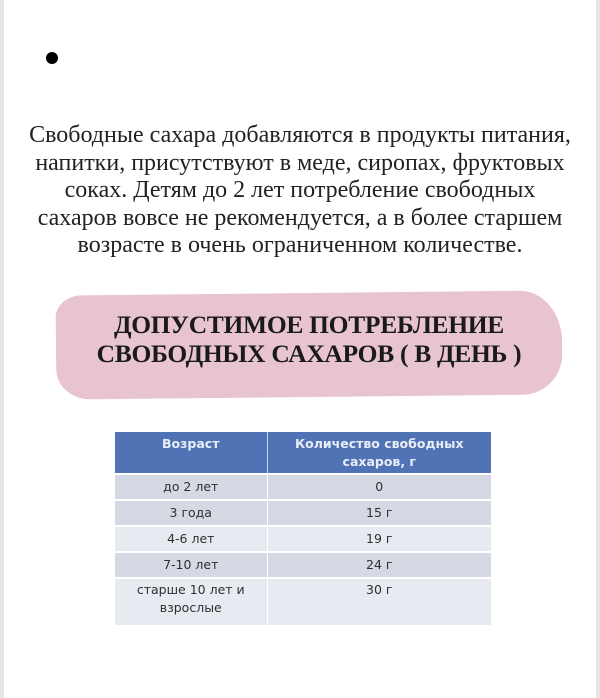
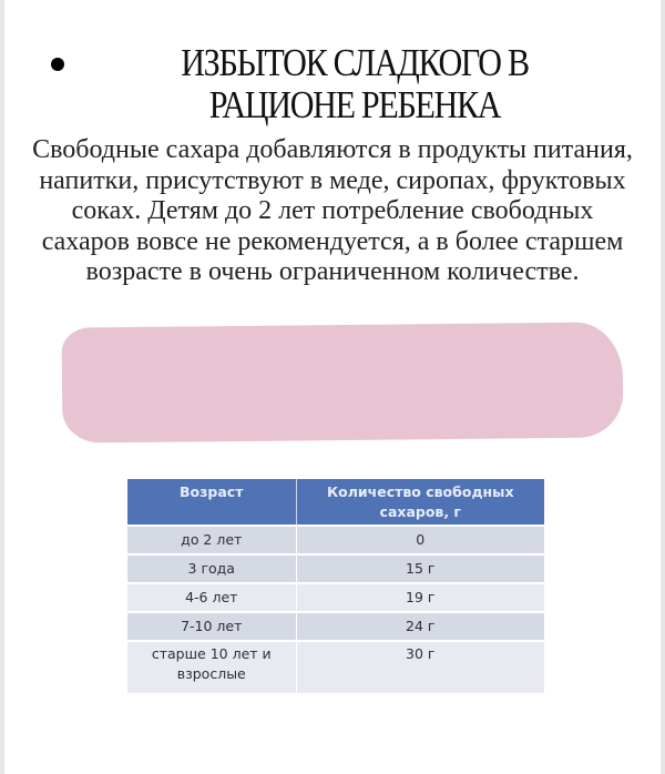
+ ИЗБЫТОК СЛАДКОГО В РАЦИОНЕ РЕБЕНКА
  Свободные сахара добавляются в продукты питания, напитки, присутствуют в меде, сиропах, фруктовых соках. Детям до 2 лет потребление свободных сахаров вовсе не рекомендуется, а в более старшем возрасте в очень ограниченном количестве.
- ДОПУСТИМОЕ ПОТРЕБЛЕНИЕ СВОБОДНЫХ САХАРОВ ( В ДЕНЬ )
  Возраст	Количество свободных сахаров, г
  до 2 лет	0
  3 года	15 г
  4-6 лет	19 г
  7-10 лет	24 г
  старше 10 лет и взрослые	30 г
